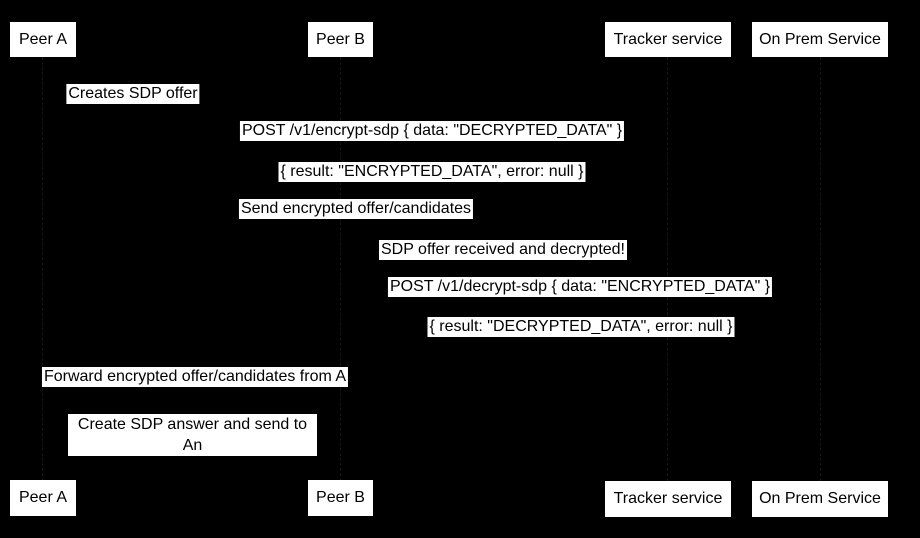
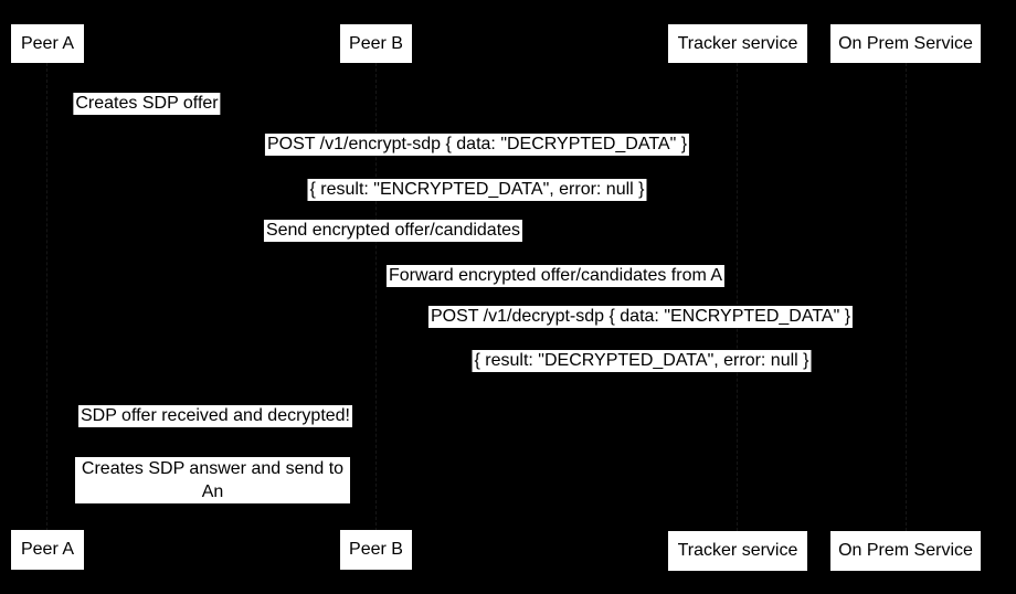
  Peer A
  Peer B
  Tracker service
  On Prem Service
  Creates SDP offer
  POST /v1/encrypt-sdp { data: "DECRYPTED_DATA" }
  { result: "ENCRYPTED_DATA", error: null }
  Send encrypted offer/candidates
- SDP offer received and decrypted!
+ Forward encrypted offer/candidates from A
  POST /v1/decrypt-sdp { data: "ENCRYPTED_DATA" }
  { result: "DECRYPTED_DATA", error: null }
- Forward encrypted offer/candidates from A
+ SDP offer received and decrypted!
- Create SDP answer and send to An
+ Creates SDP answer and send to An
  Peer A
  Peer B
  Tracker service
  On Prem Service
